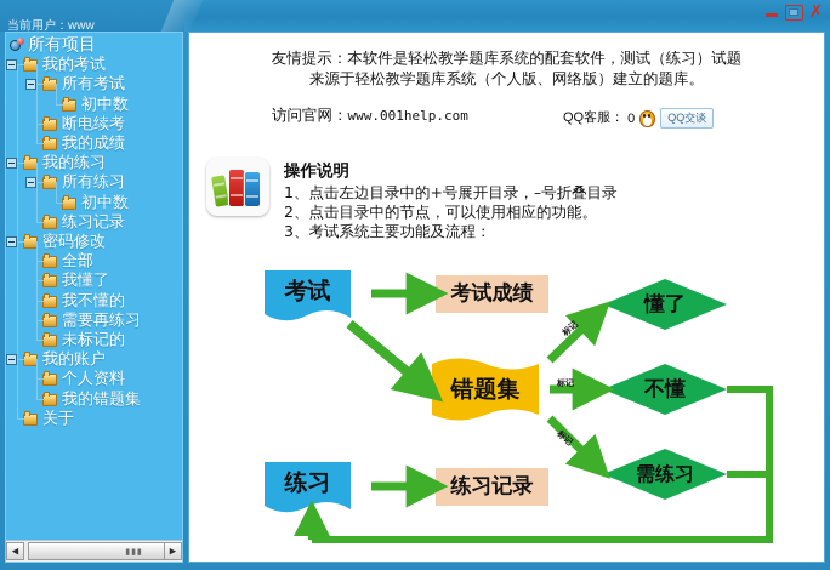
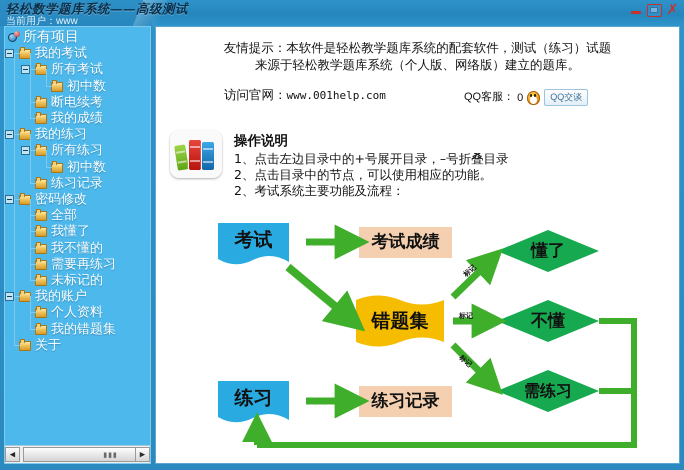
+ 轻松数学题库系统——高级测试
  当前用户：www
  ✗
  所有项目
  我的考试
  所有考试
  初中数
  断电续考
  我的成绩
  我的练习
  所有练习
  初中数
  练习记录
  密码修改
  全部
  我懂了
  我不懂的
  需要再练习
  未标记的
  我的账户
  个人资料
  我的错题集
  关于
  友情提示：本软件是轻松教学题库系统的配套软件，测试（练习）试题
  来源于轻松教学题库系统（个人版、网络版）建立的题库。
  访问官网：www.001help.com
  QQ客服：
  0
  QQ交谈
  操作说明
  1、点击左边目录中的+号展开目录，–号折叠目录
  2、点击目录中的节点，可以使用相应的功能。
- 3、考试系统主要功能及流程：
+ 2、考试系统主要功能及流程：
  标记
  考试
  考试成绩
  错题集
  练习
  练习记录
  懂了
  不懂
  需练习
